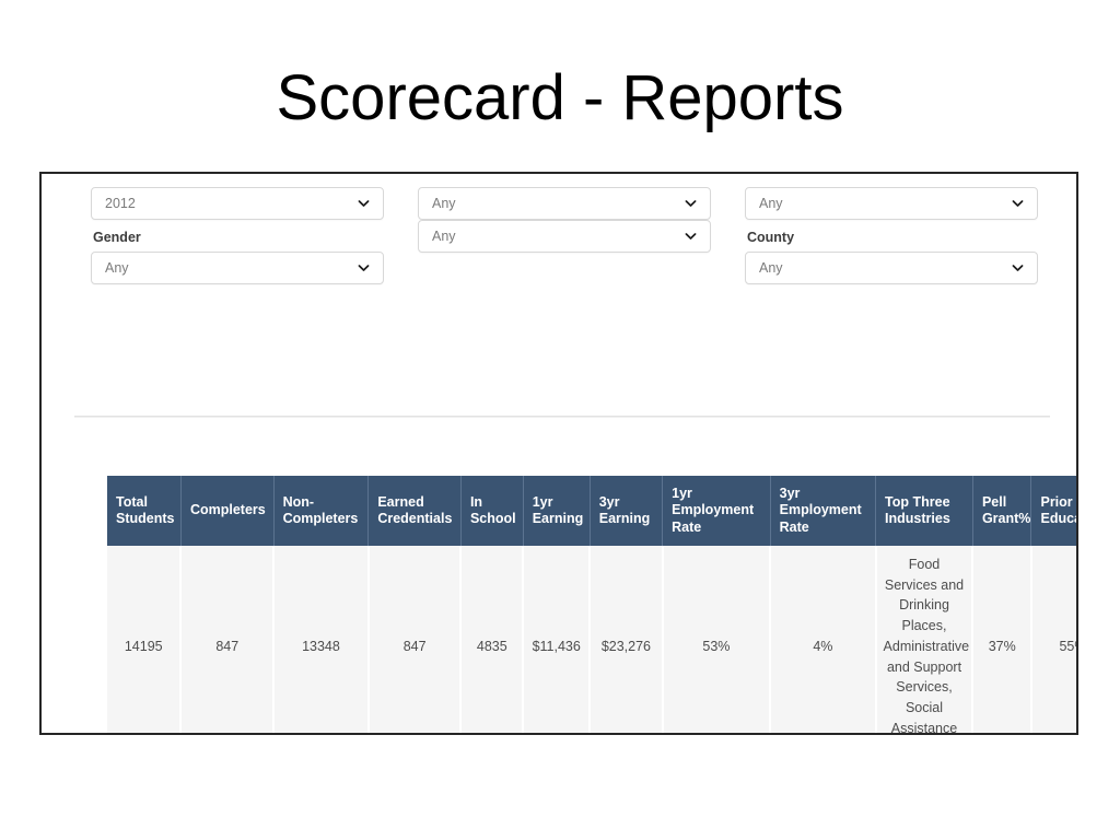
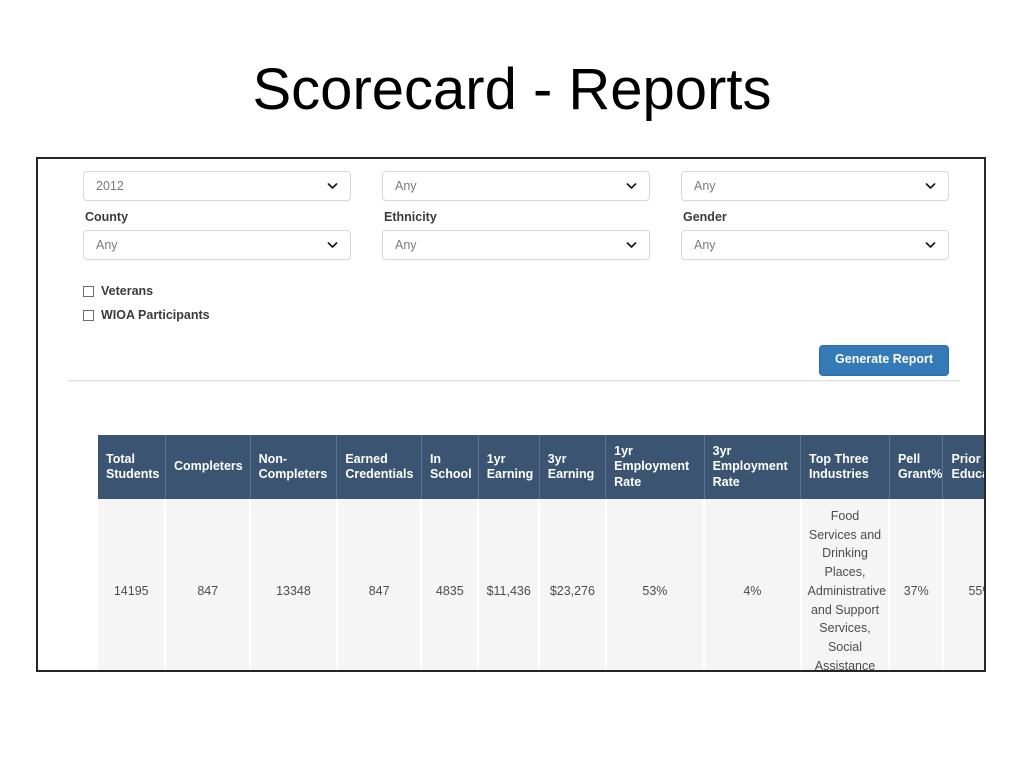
  Scorecard - Reports
  2012
  Any
  Any
- Gender
+ County
  Any
+ Ethnicity
  Any
- County
+ Gender
  Any
+ Veterans
+ WIOA Participants
+ Generate Report
  Total Students	Completers	Non-Completers	Earned Credentials	In School	1yr Earning	3yr Earning	1yr Employment Rate	3yr Employment Rate	Top Three Industries	Pell Grant%	Prior Educ
  14195	847	13348	847	4835	$11,436	$23,276	53%	4%	Food Services and Drinking Places, Administrative and Support Services, Social Assistance	37%	55
